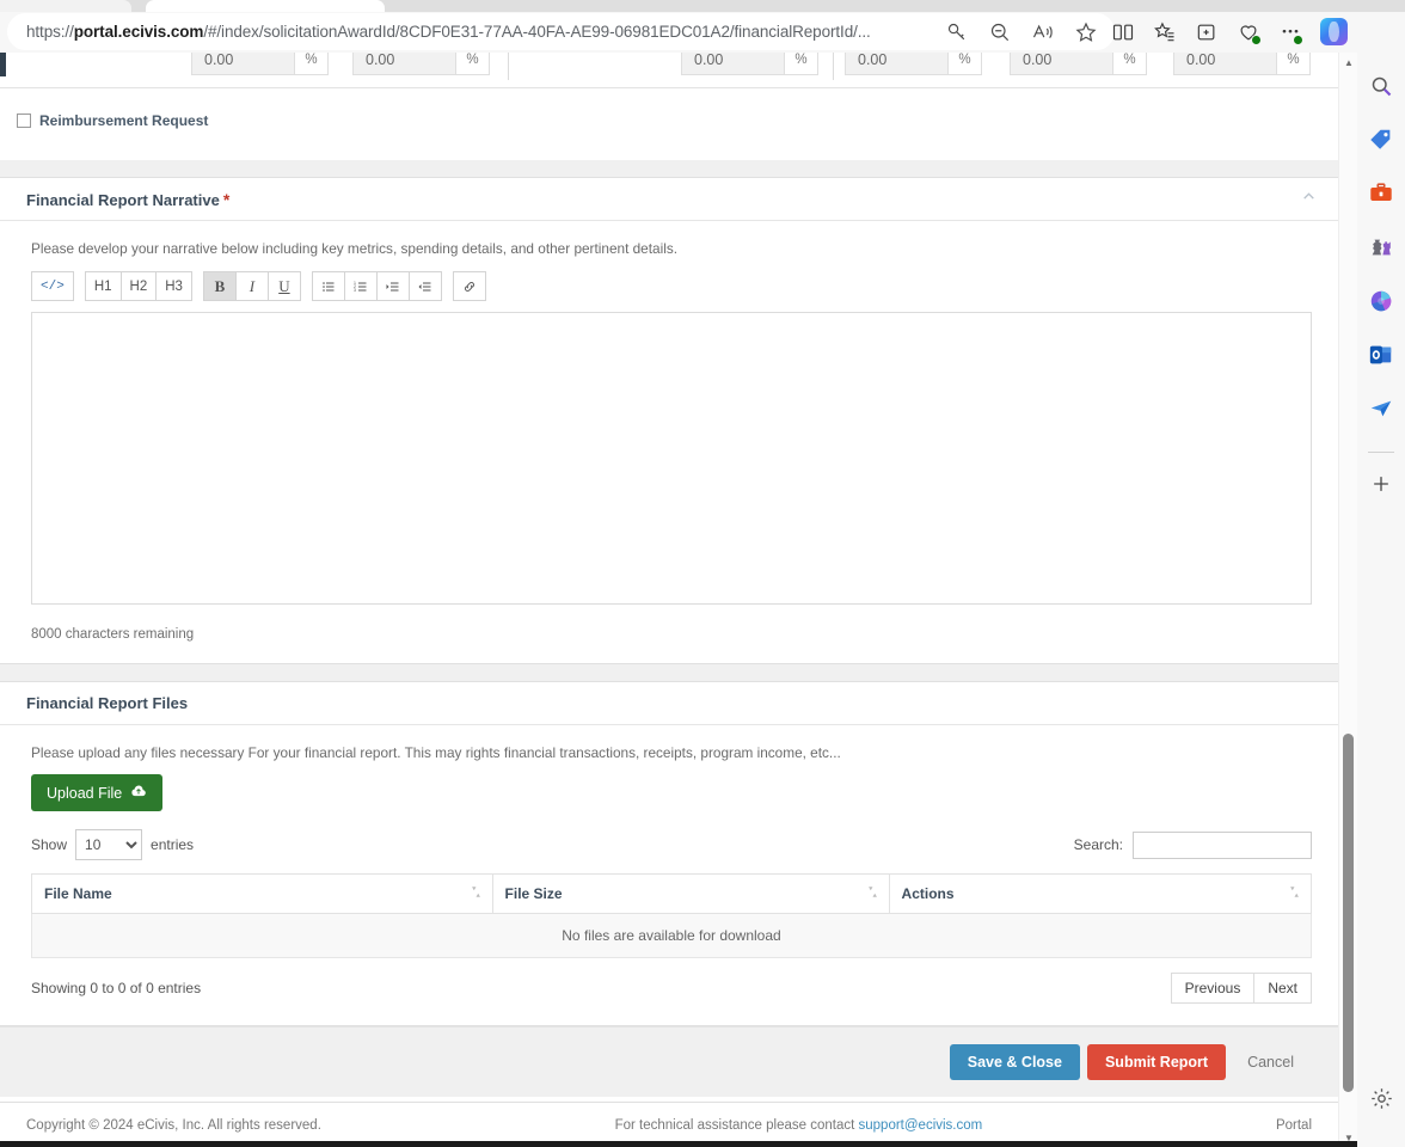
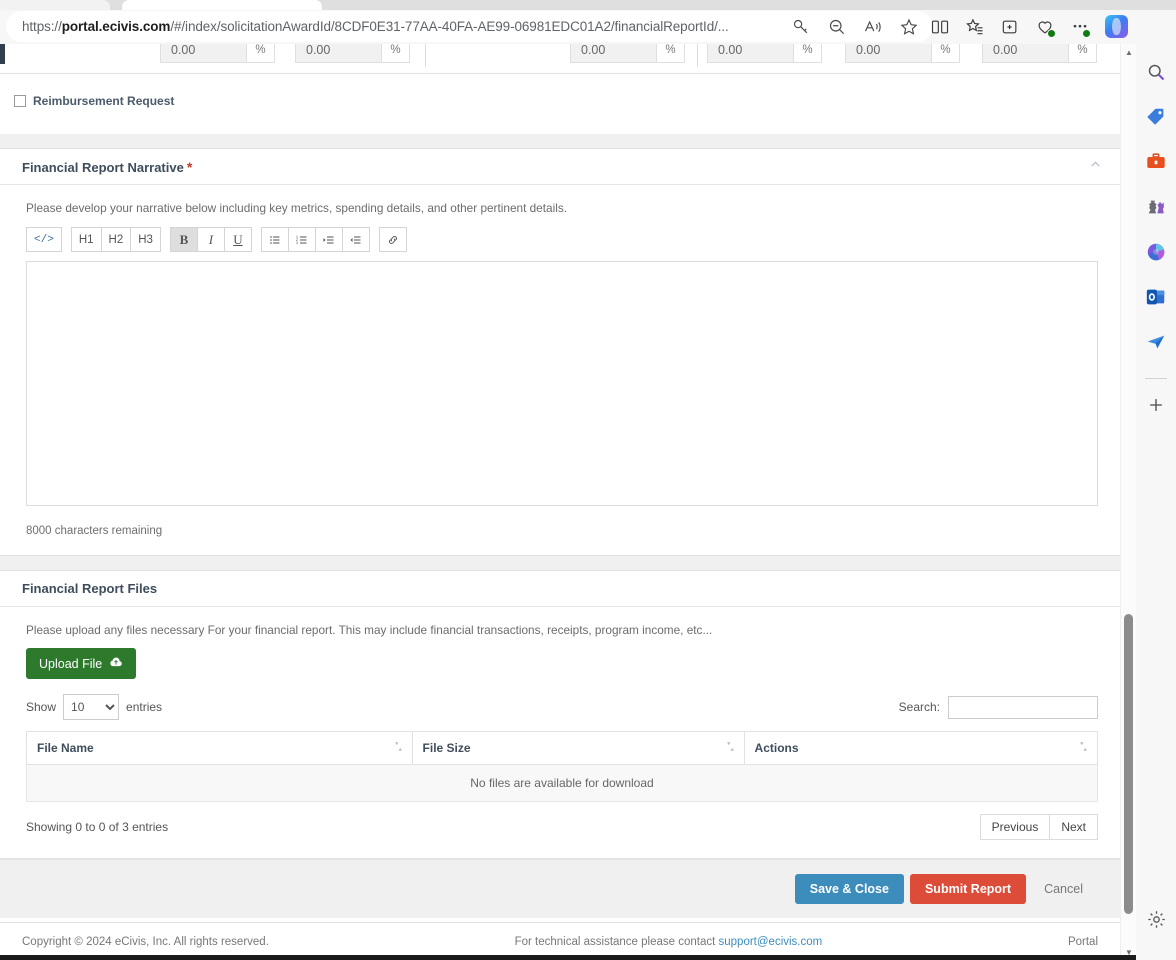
  https://portal.ecivis.com/#/index/solicitationAwardId/8CDF0E31-77AA-40FA-AE99-06981EDC01A2/financialReportId/...
  0.00
  %
  0.00
  %
  0.00
  %
  0.00
  %
  0.00
  %
  0.00
  %
  Reimbursement Request
  Financial Report Narrative *
  Please develop your narrative below including key metrics, spending details, and other pertinent details.
  </>
  H1
  H2
  H3
  B
  I
  U
  8000 characters remaining
  Financial Report Files
- Please upload any files necessary For your financial report. This may rights financial transactions, receipts, program income, etc...
+ Please upload any files necessary For your financial report. This may include financial transactions, receipts, program income, etc...
  Upload File
  Show
  10
  entries
  Search:
  File Name	File Size	Actions
  No files are available for download
- Showing 0 to 0 of 0 entries
+ Showing 0 to 0 of 3 entries
  Previous
  Next
  Save & Close
  Submit Report
  Cancel
  Copyright © 2024 eCivis, Inc. All rights reserved.
  For technical assistance please contact support@ecivis.com
  Portal
  ▲
  ▼
